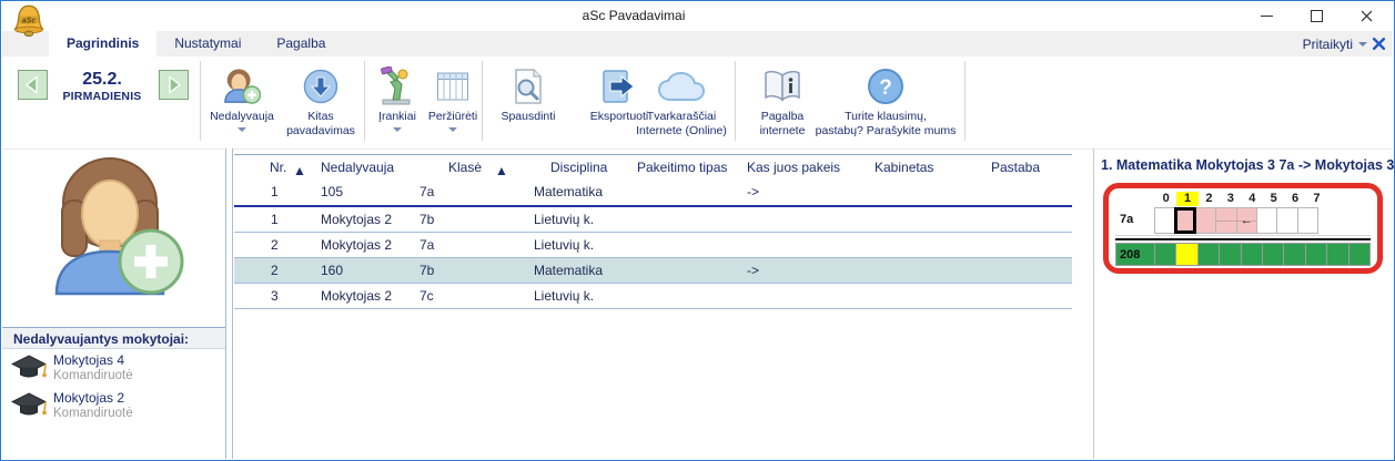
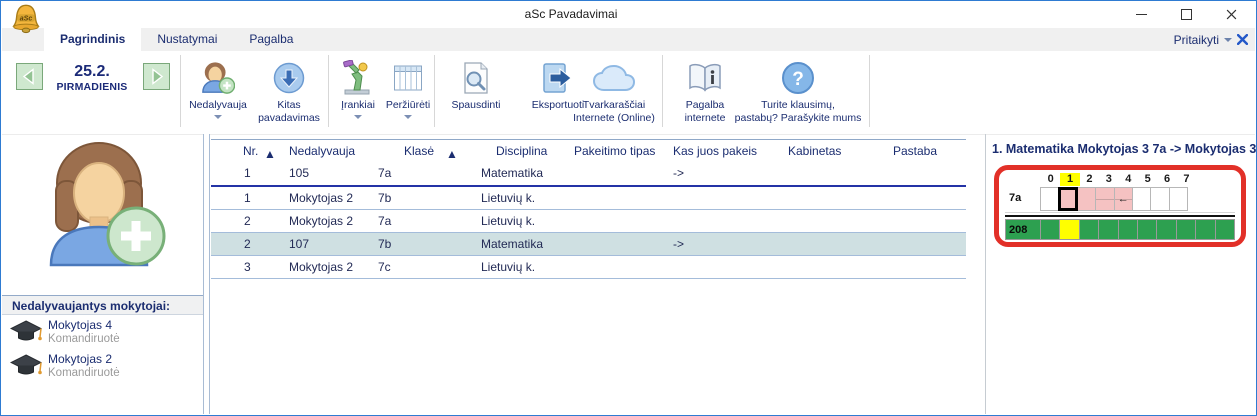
  aSc Pavadavimai
  Pagrindinis
  Nustatymai
  Pagalba
  Pritaikyti
  25.2.
  PIRMADIENIS
  Nedalyvauja
  Kitas
  pavadavimas
  Įrankiai
  Peržiūrėti
  Spausdinti
  Eksportuoti
  Tvarkaraščiai
  Internete (Online)
  Pagalba
  internete
  ?
  Turite klausimų,
  pastabų? Parašykite mums
  Nedalyvaujantys mokytojai:
  Mokytojas 4
  Komandiruotė
  Mokytojas 2
  Komandiruotė
  Nr.
  ▲
  Nedalyvauja
  Klasė
  ▲
  Disciplina
  Pakeitimo tipas
  Kas juos pakeis
  Kabinetas
  Pastaba
  1
  105
  7a
  Matematika
  ->
  1
  Mokytojas 2
  7b
  Lietuvių k.
  2
  Mokytojas 2
  7a
  Lietuvių k.
  2
- 160
+ 107
  7b
  Matematika
  ->
  3
  Mokytojas 2
  7c
  Lietuvių k.
  1. Matematika Mokytojas 3 7a -> Mokytojas 3
  0
  1
  2
  3
  4
  5
  6
  7
  7a
  ←
  208
